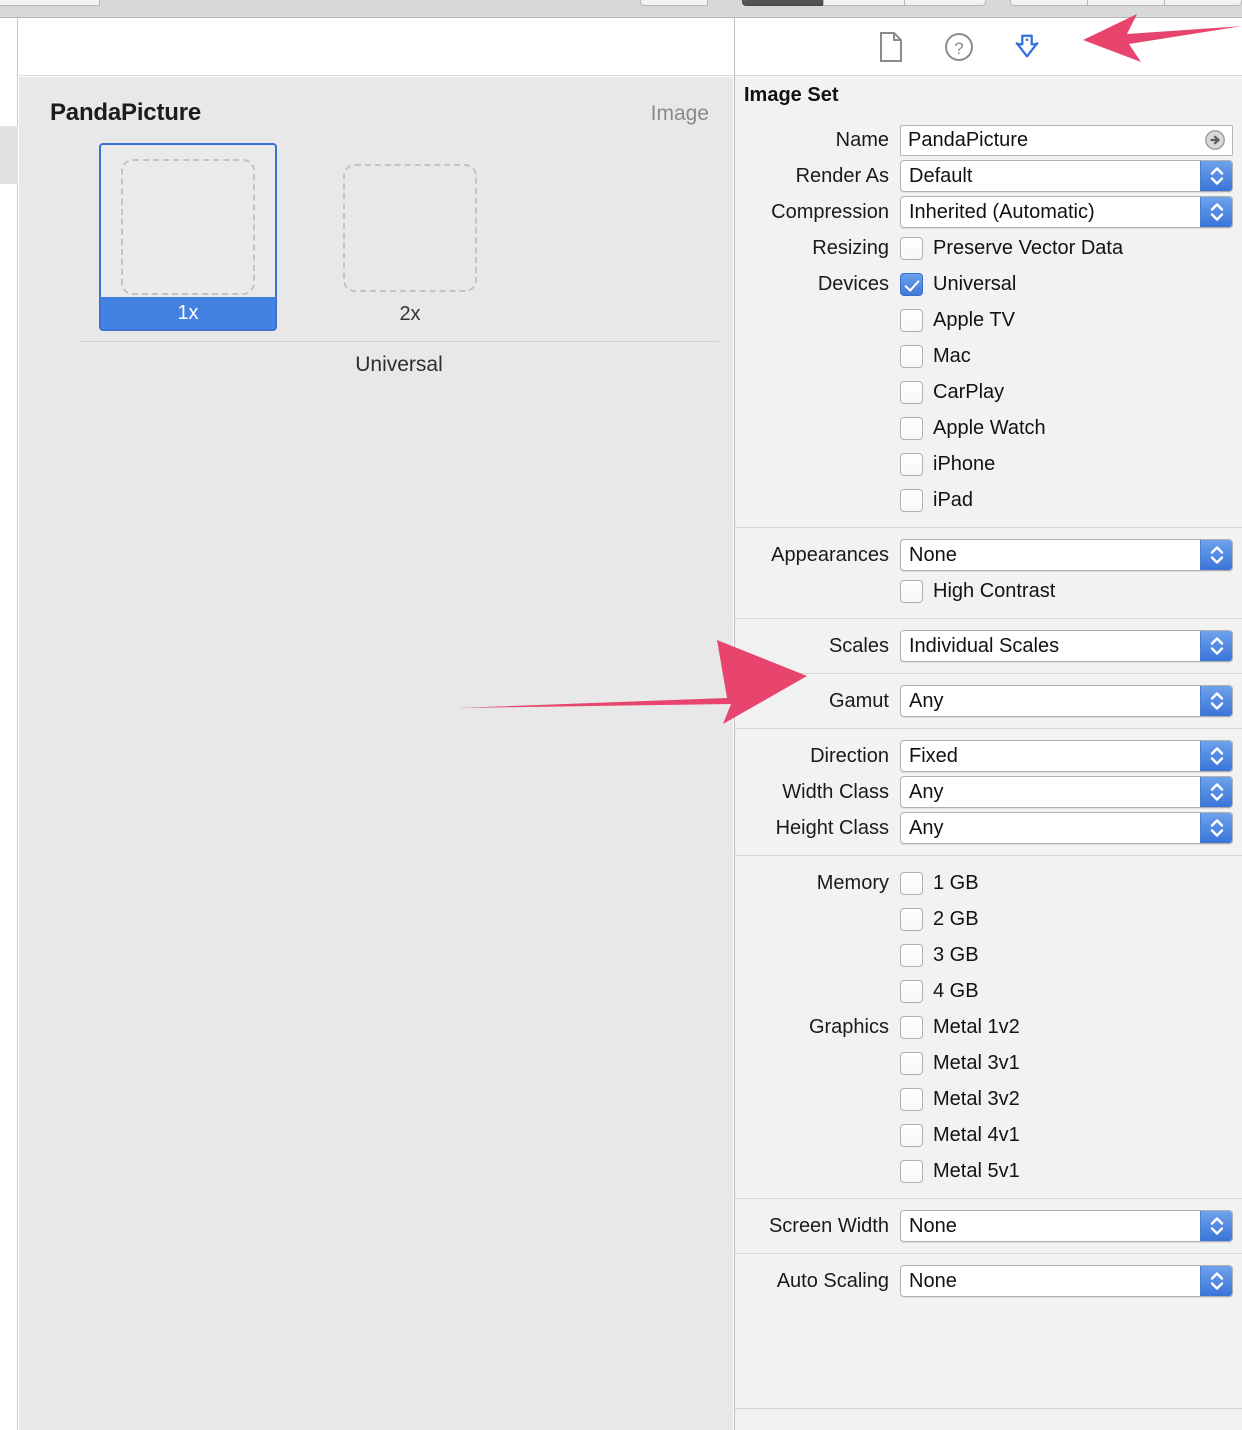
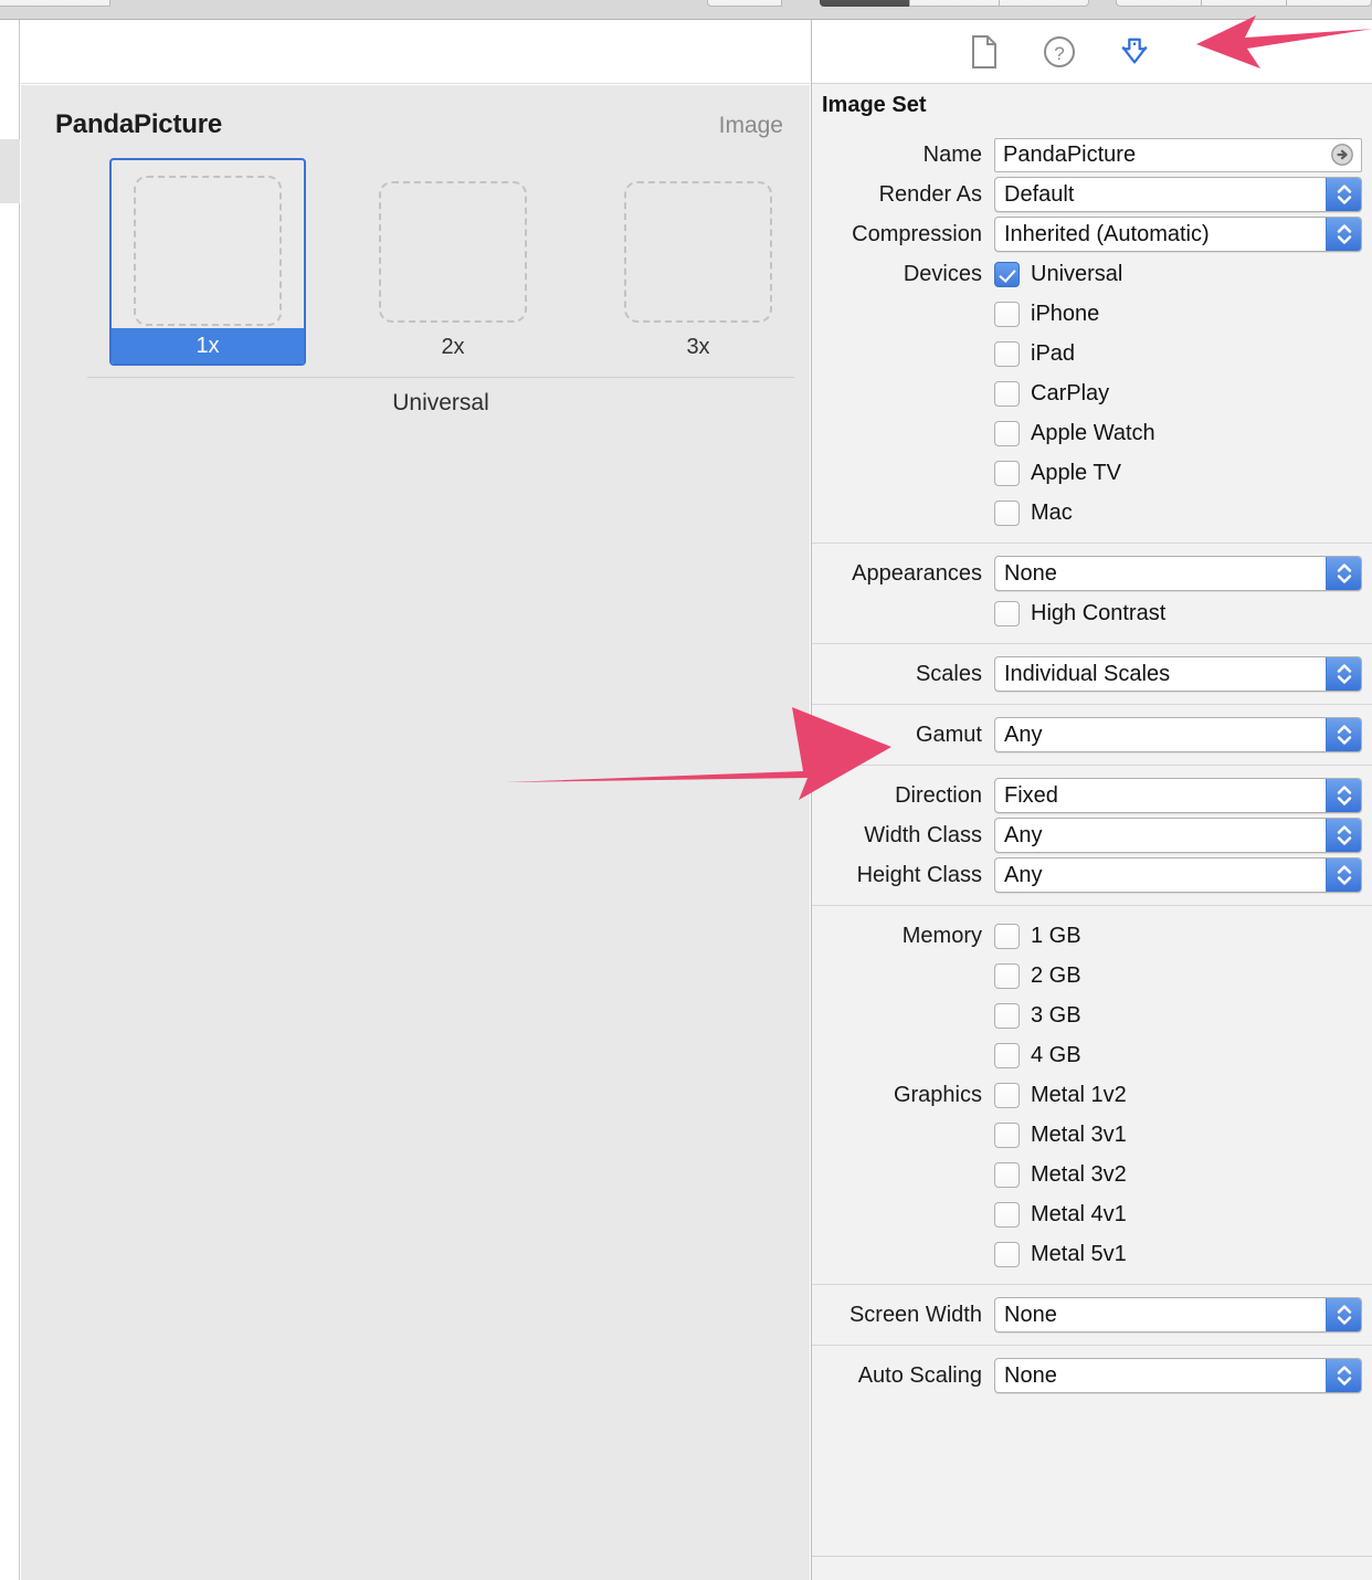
  PandaPicture
  Image
  1x
  2x
+ 3x
  Universal
  ?
  Image Set
  Name
  PandaPicture
  Render As
  Default
  Compression
  Inherited (Automatic)
- Resizing
- Preserve Vector Data
  Devices
  Universal
- Apple TV
+ iPhone
- Mac
+ iPad
  CarPlay
  Apple Watch
- iPhone
+ Apple TV
- iPad
+ Mac
  Appearances
  None
  High Contrast
  Scales
  Individual Scales
  Gamut
  Any
  Direction
  Fixed
  Width Class
  Any
  Height Class
  Any
  Memory
  1 GB
  2 GB
  3 GB
  4 GB
  Graphics
  Metal 1v2
  Metal 3v1
  Metal 3v2
  Metal 4v1
  Metal 5v1
  Screen Width
  None
  Auto Scaling
  None
